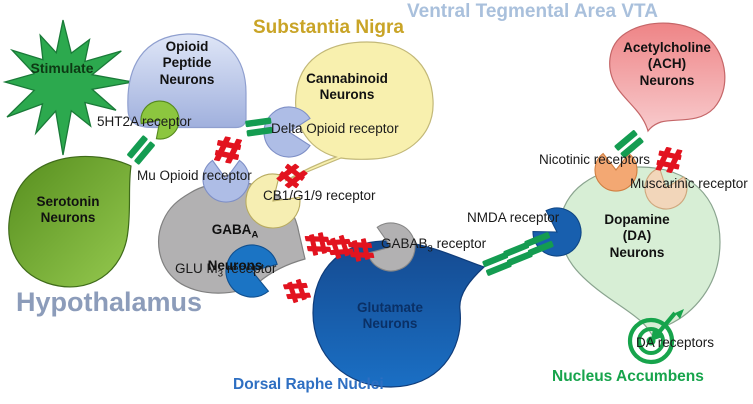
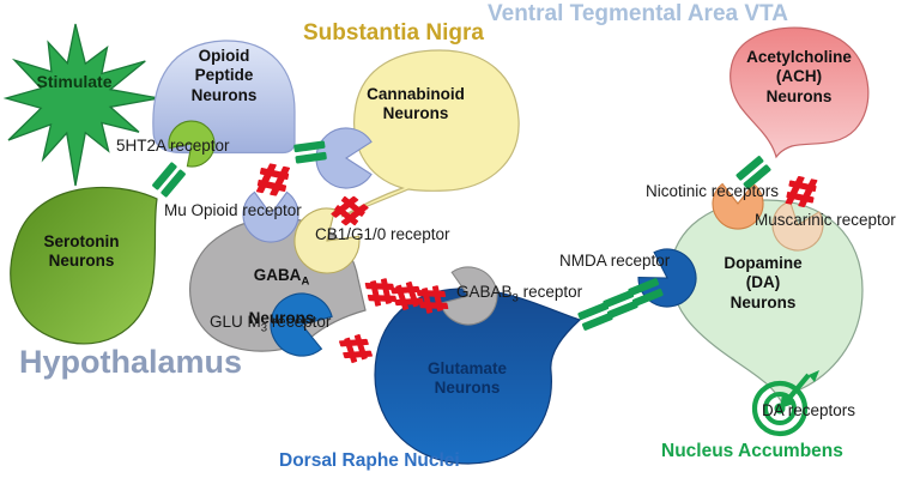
  Substantia Nigra
  Ventral Tegmental Area VTA
  Hypothalamus
  Dorsal Raphe Nuclei
  Nucleus Accumbens
  Stimulate
  Opioid
  Peptide
  Neurons
  Cannabinoid
  Neurons
  Serotonin
  Neurons
  GABAA
  Neurons
  Glutamate
  Neurons
  Dopamine
  (DA)
  Neurons
  Acetylcholine
  (ACH)
  Neurons
  5HT2A receptor
  Mu Opioid receptor
- Delta Opioid receptor
- CB1/G1/9 receptor
+ CB1/G1/0 receptor
  GLU M3 receptor
  GABAB3 receptor
  NMDA receptor
  Nicotinic receptors
  Muscarinic receptor
  DA receptors
